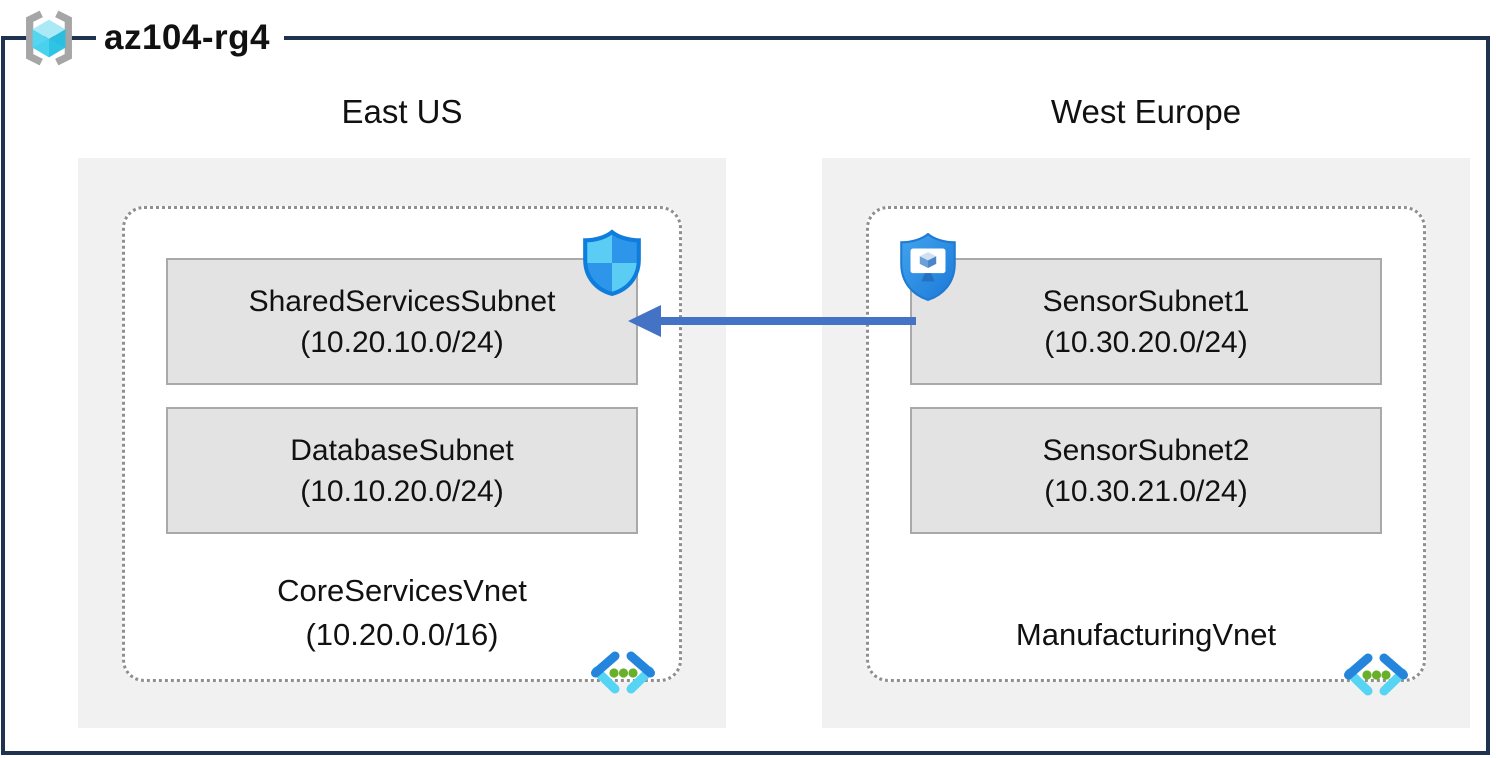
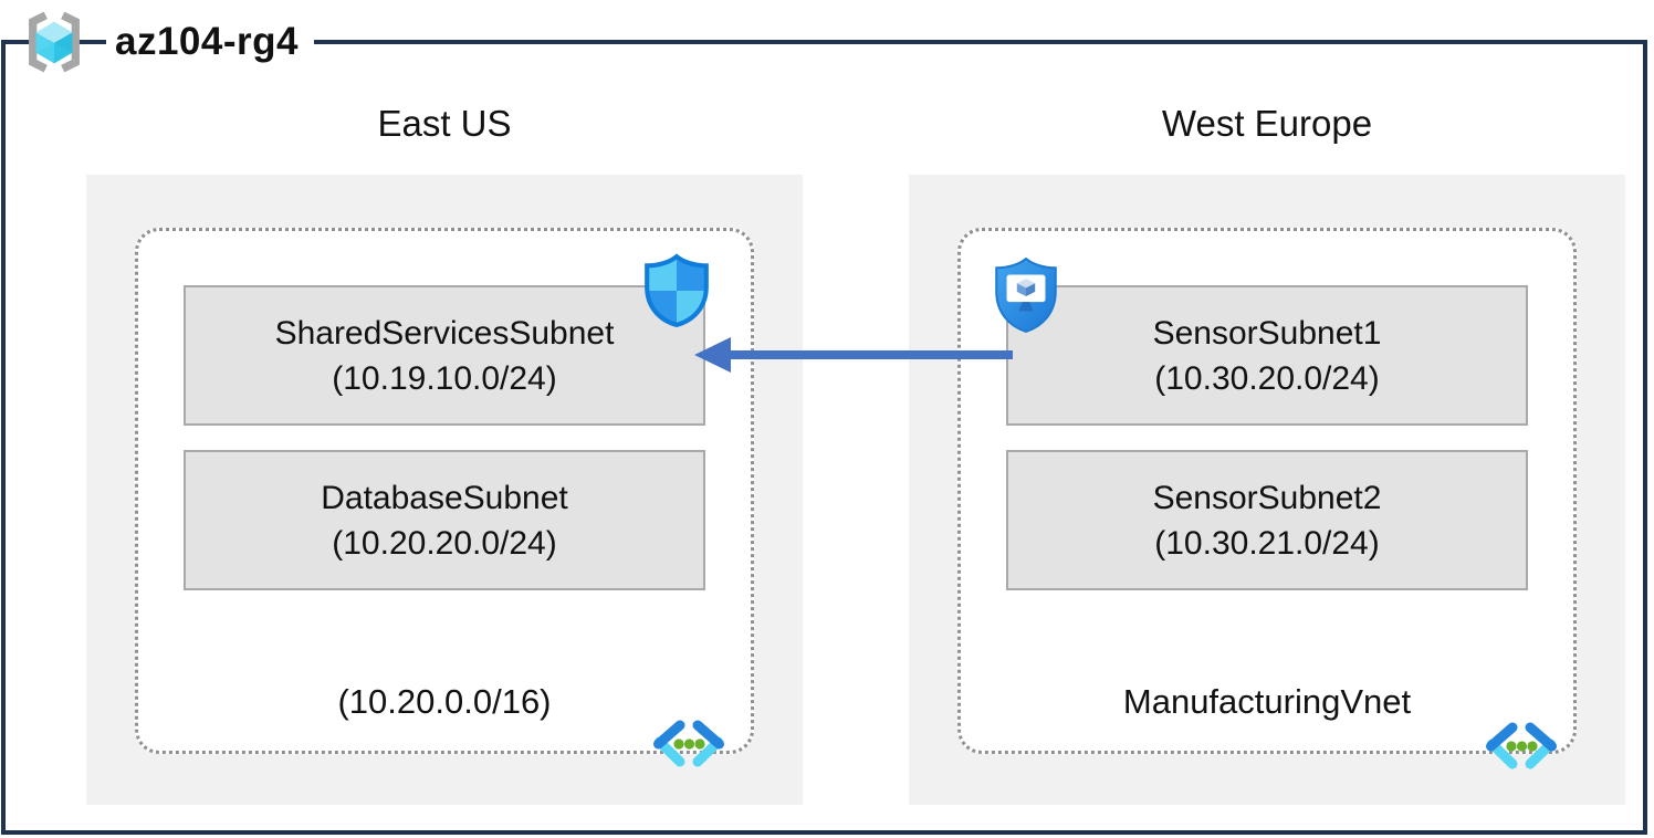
  az104-rg4
  East US
  West Europe
  SharedServicesSubnet
- (10.20.10.0/24)
+ (10.19.10.0/24)
  DatabaseSubnet
- (10.10.20.0/24)
+ (10.20.20.0/24)
- CoreServicesVnet
  (10.20.0.0/16)
  SensorSubnet1
  (10.30.20.0/24)
  SensorSubnet2
  (10.30.21.0/24)
  ManufacturingVnet
